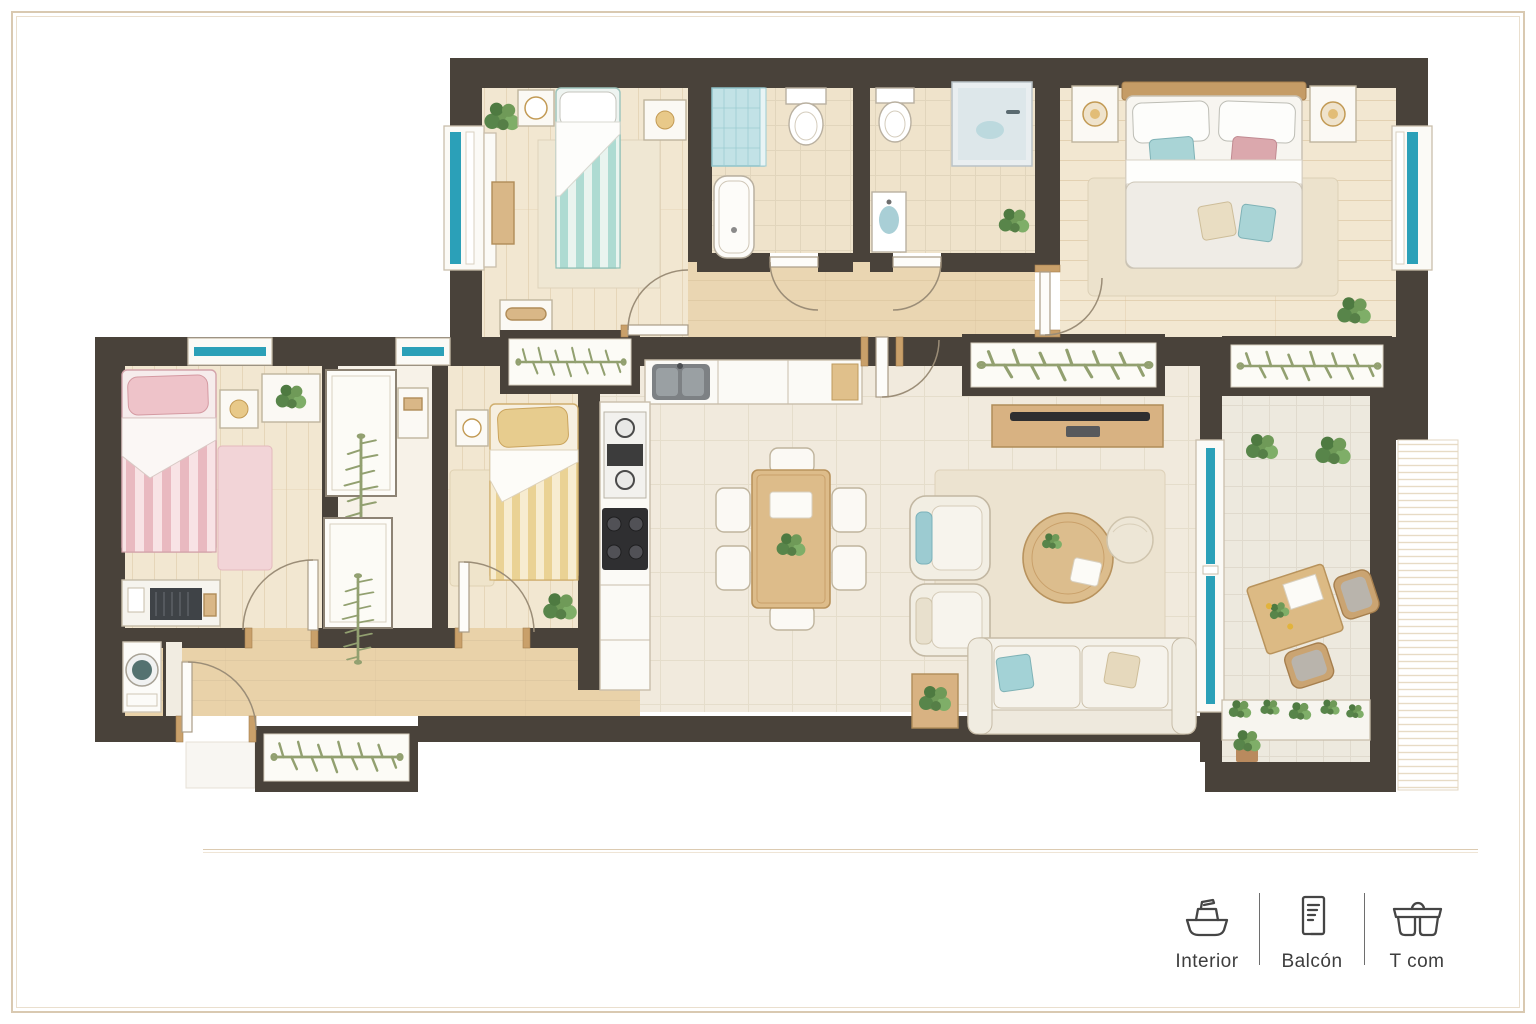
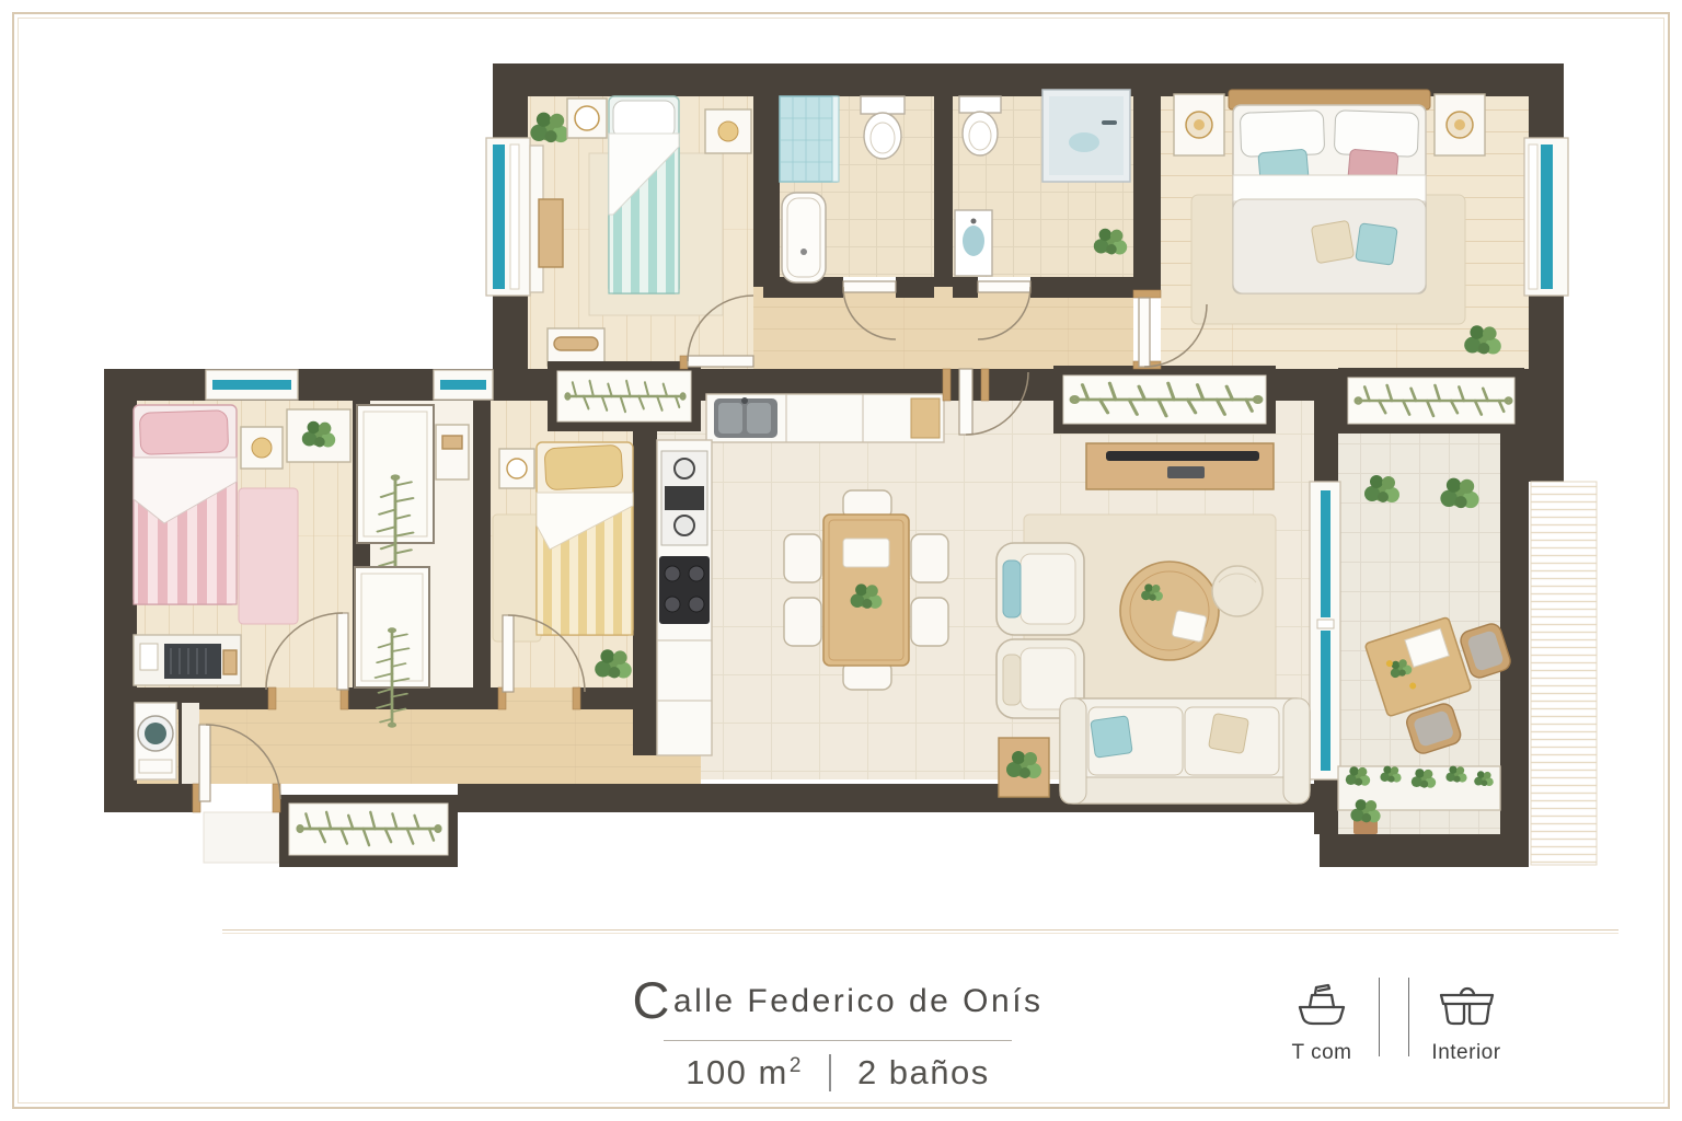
+ Calle Federico de Onís
+ 100 m2
+ 2 baños
- Interior
+ T com
- Balcón
- T com
+ Interior
